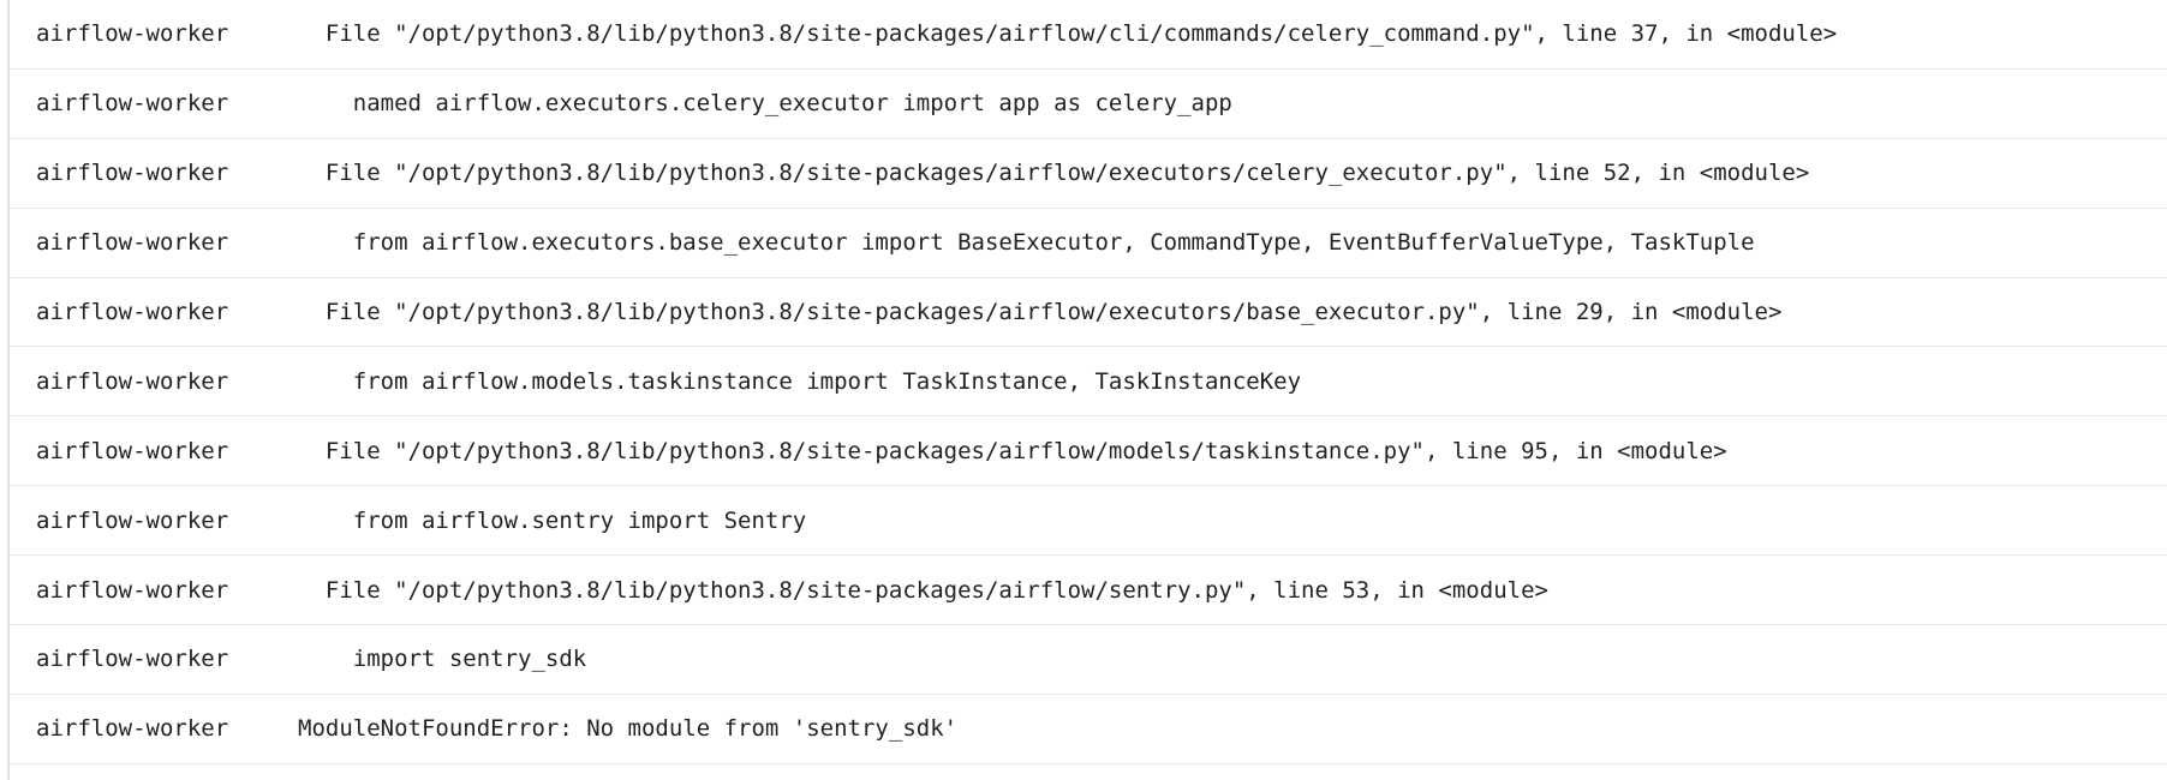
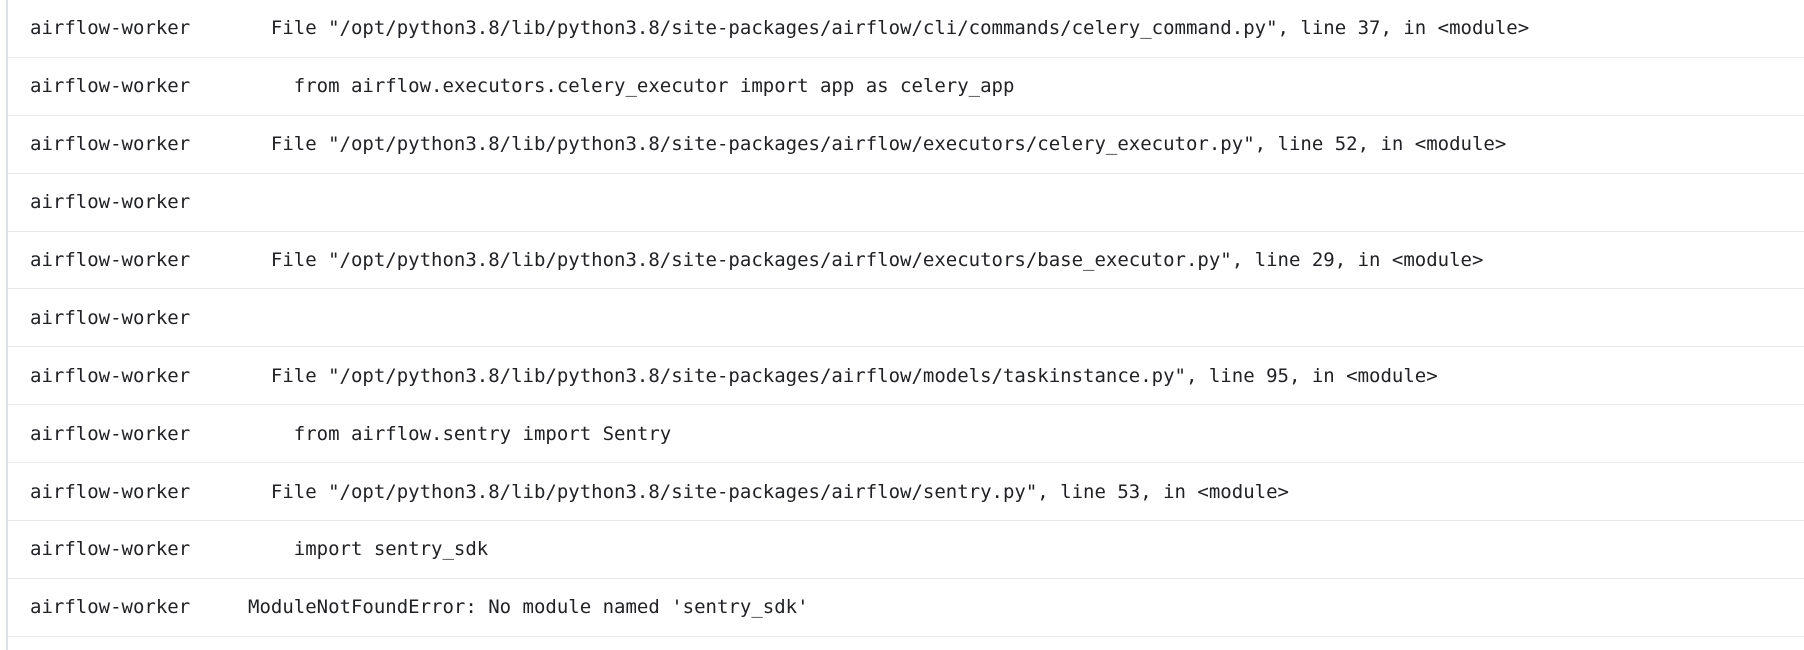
  airflow-worker
  File "/opt/python3.8/lib/python3.8/site-packages/airflow/cli/commands/celery_command.py", line 37, in <module>
  airflow-worker
- named airflow.executors.celery_executor import app as celery_app
+ from airflow.executors.celery_executor import app as celery_app
  airflow-worker
  File "/opt/python3.8/lib/python3.8/site-packages/airflow/executors/celery_executor.py", line 52, in <module>
  airflow-worker
- from airflow.executors.base_executor import BaseExecutor, CommandType, EventBufferValueType, TaskTuple
  airflow-worker
  File "/opt/python3.8/lib/python3.8/site-packages/airflow/executors/base_executor.py", line 29, in <module>
  airflow-worker
- from airflow.models.taskinstance import TaskInstance, TaskInstanceKey
  airflow-worker
  File "/opt/python3.8/lib/python3.8/site-packages/airflow/models/taskinstance.py", line 95, in <module>
  airflow-worker
  from airflow.sentry import Sentry
  airflow-worker
  File "/opt/python3.8/lib/python3.8/site-packages/airflow/sentry.py", line 53, in <module>
  airflow-worker
  import sentry_sdk
  airflow-worker
- ModuleNotFoundError: No module from 'sentry_sdk'
+ ModuleNotFoundError: No module named 'sentry_sdk'
